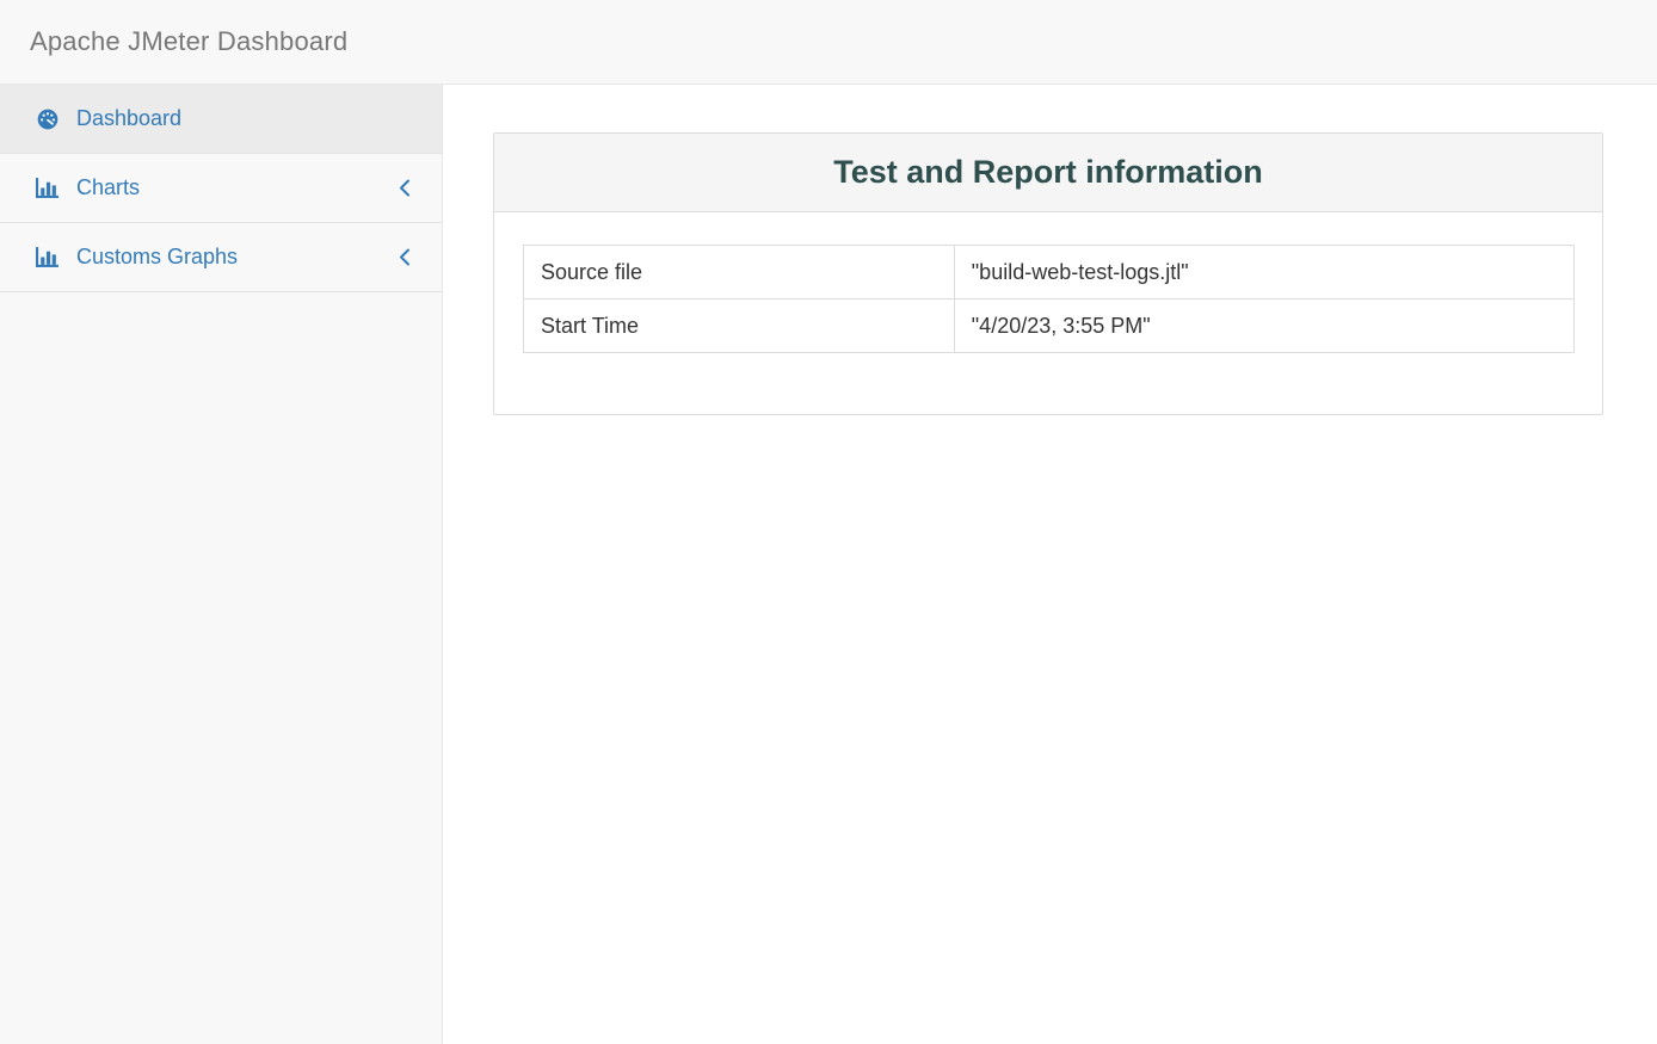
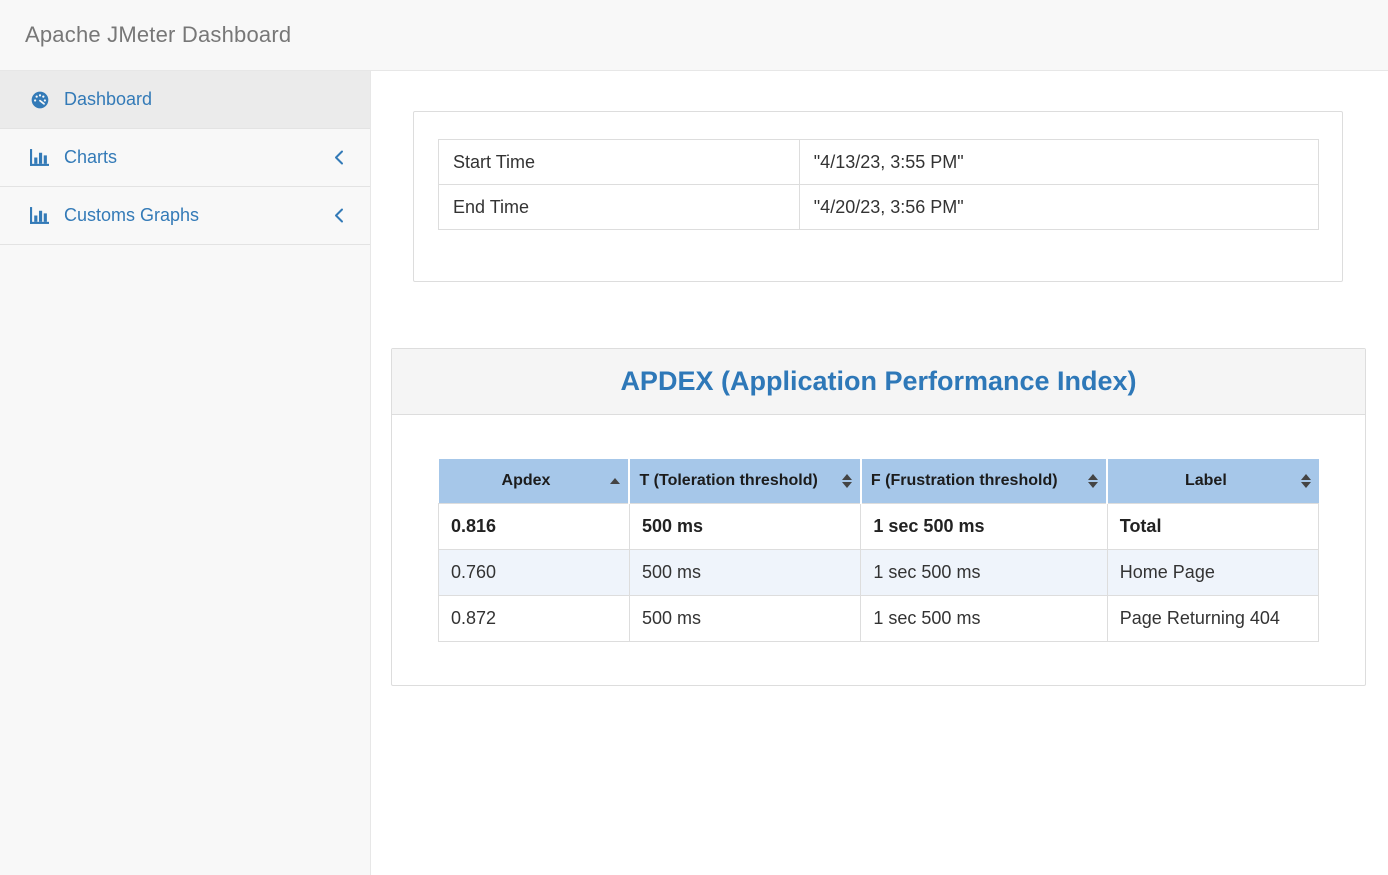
  Apache JMeter Dashboard
  Dashboard
  Charts
  Customs Graphs
- Test and Report information
- Source file	"build-web-test-logs.jtl"
- Start Time	"4/20/23, 3:55 PM"
+ Start Time	"4/13/23, 3:55 PM"
+ End Time	"4/20/23, 3:56 PM"
+ APDEX (Application Performance Index)
+ Apdex	T (Toleration threshold)	F (Frustration threshold)	Label
+ 0.816	500 ms	1 sec 500 ms	Total
+ 0.760	500 ms	1 sec 500 ms	Home Page
+ 0.872	500 ms	1 sec 500 ms	Page Returning 404
